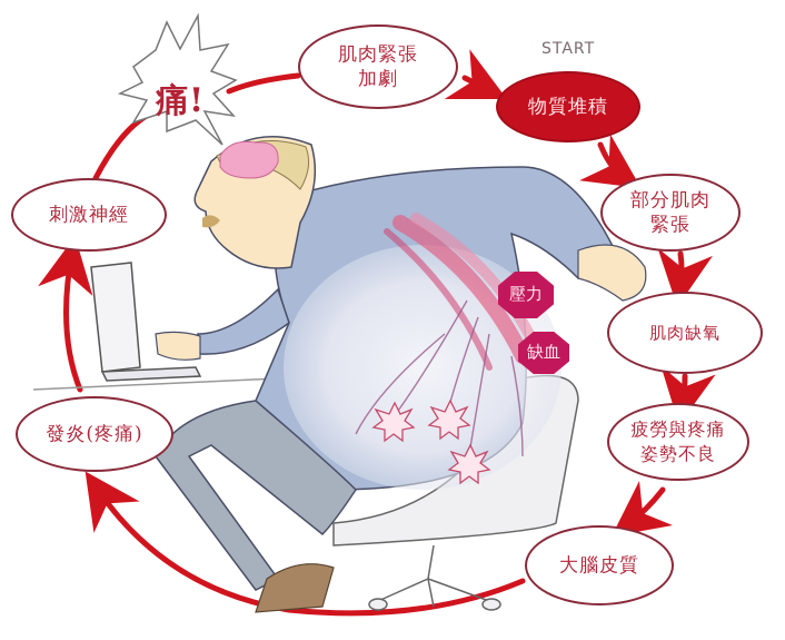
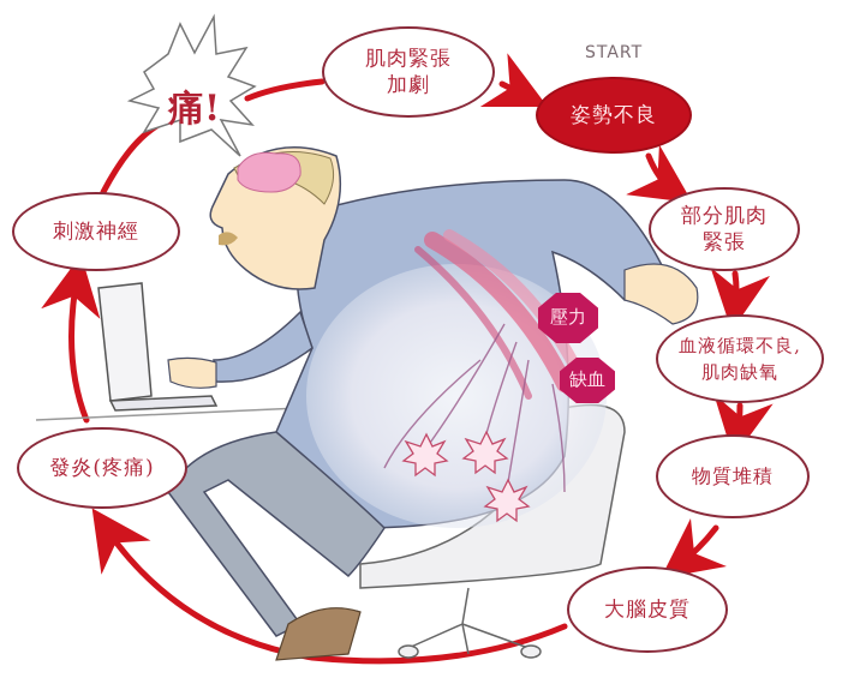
  痛!
  START
- 物質堆積
+ 姿勢不良
  部分肌肉
  緊張
+ 血液循環不良,
  肌肉缺氧
- 疲勞與疼痛
- 姿勢不良
+ 物質堆積
  大腦皮質
  發炎(疼痛)
  刺激神經
  肌肉緊張
  加劇
  壓力
  缺血
